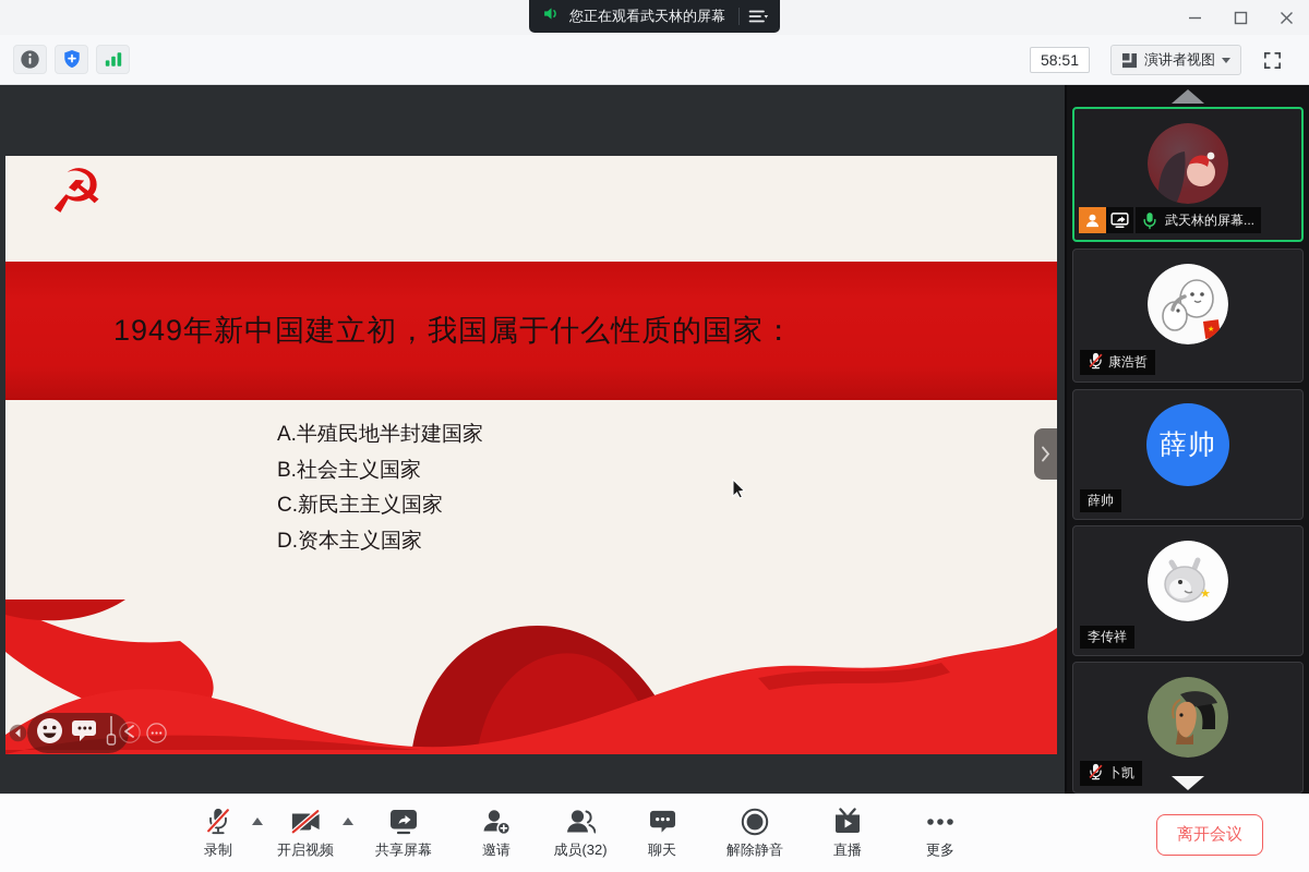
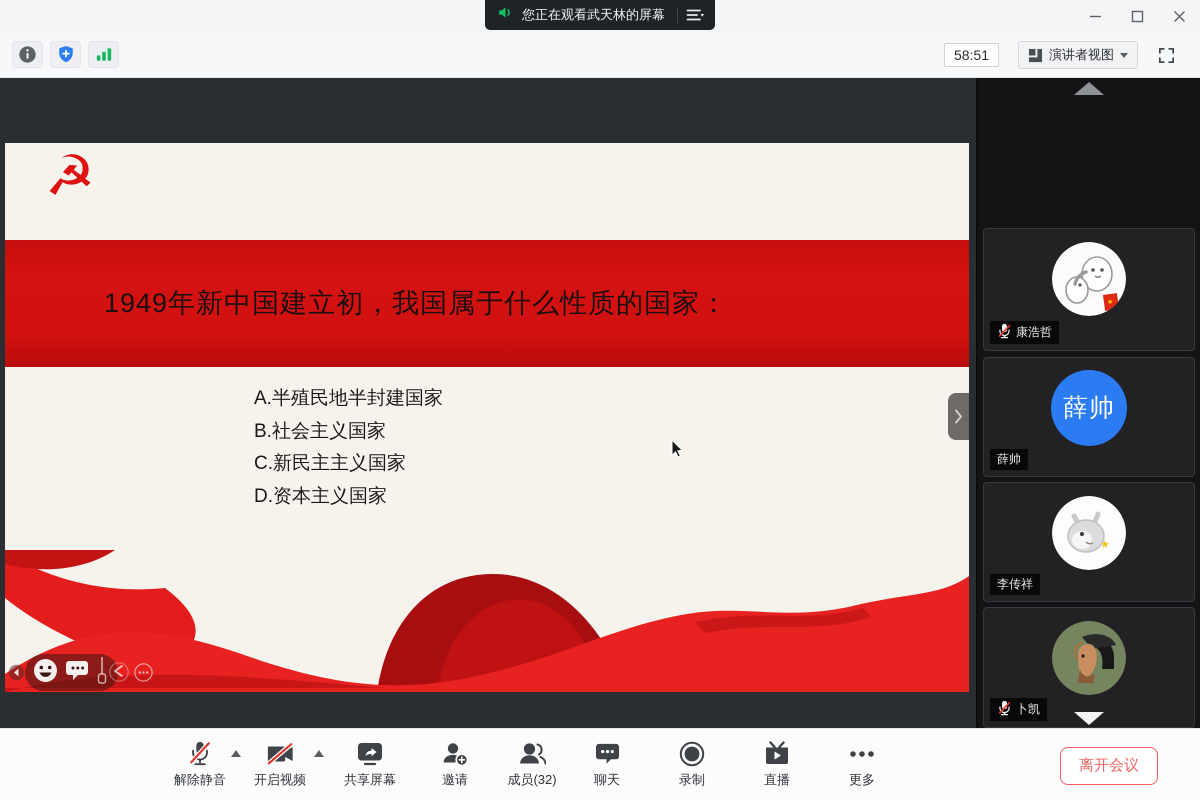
  您正在观看武天林的屏幕
  58:51
  演讲者视图
  ☭
  1949年新中国建立初，我国属于什么性质的国家：
  A.半殖民地半封建国家
  B.社会主义国家
  C.新民主主义国家
  D.资本主义国家
- 武天林的屏幕...
  康浩哲
  薛帅
  薛帅
  ★
  李传祥
  卜凯
- 录制
+ 解除静音
  开启视频
  共享屏幕
  邀请
  成员(32)
  聊天
- 解除静音
+ 录制
  直播
  更多
  离开会议
